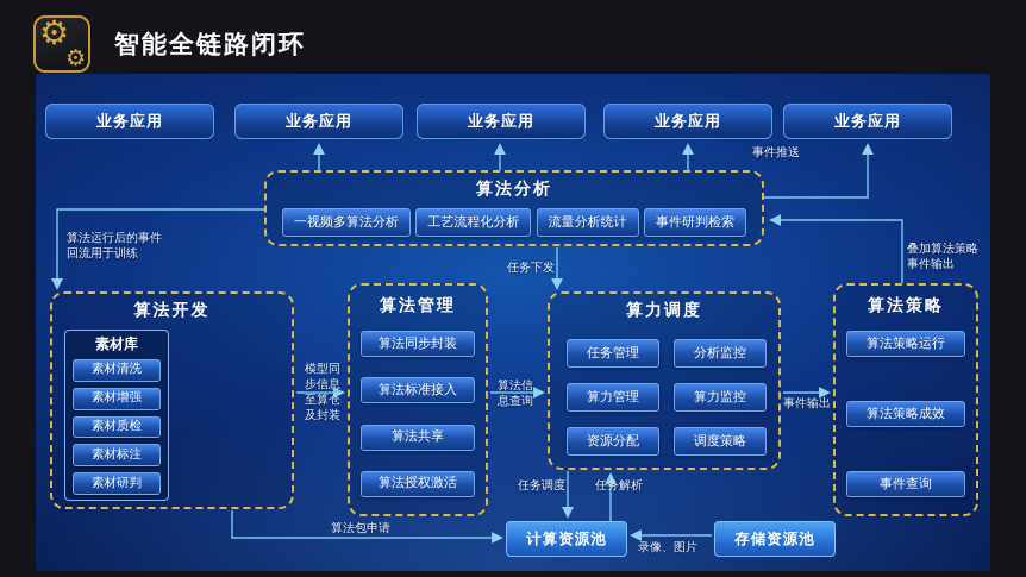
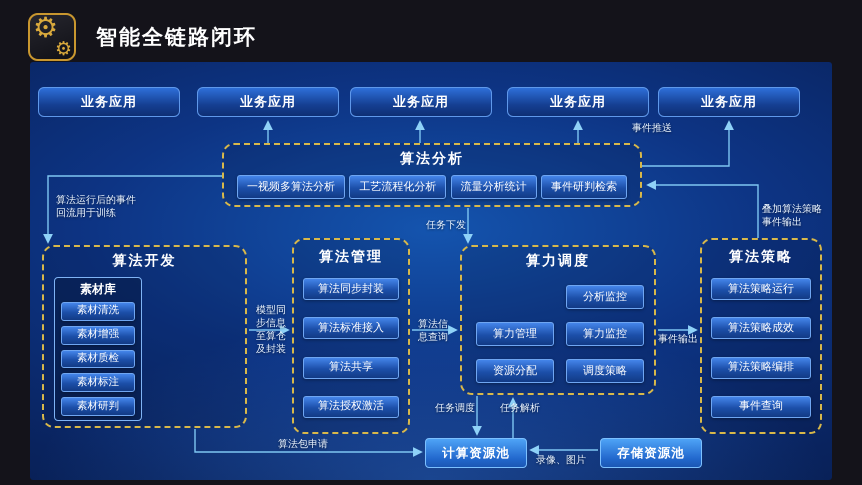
  ⚙
  ⚙
  智能全链路闭环
  业务应用
  业务应用
  业务应用
  业务应用
  业务应用
  算法分析
  一视频多算法分析
  工艺流程化分析
  流量分析统计
  事件研判检索
  算法开发
  素材库
  素材清洗
  素材增强
  素材质检
  素材标注
  素材研判
  算法管理
  算法同步封装
  算法标准接入
  算法共享
  算法授权激活
  算力调度
- 任务管理
  分析监控
  算力管理
  算力监控
  资源分配
  调度策略
  算法策略
  算法策略运行
  算法策略成效
+ 算法策略编排
  事件查询
  计算资源池
  存储资源池
  事件推送
  算法运行后的事件
  回流用于训练
  任务下发
  模型同
  步信息
  至算仓
  及封装
  算法信
  息查询
  叠加算法策略
  事件输出
  事件输出
  任务调度
  任务解析
  算法包申请
  录像、图片
